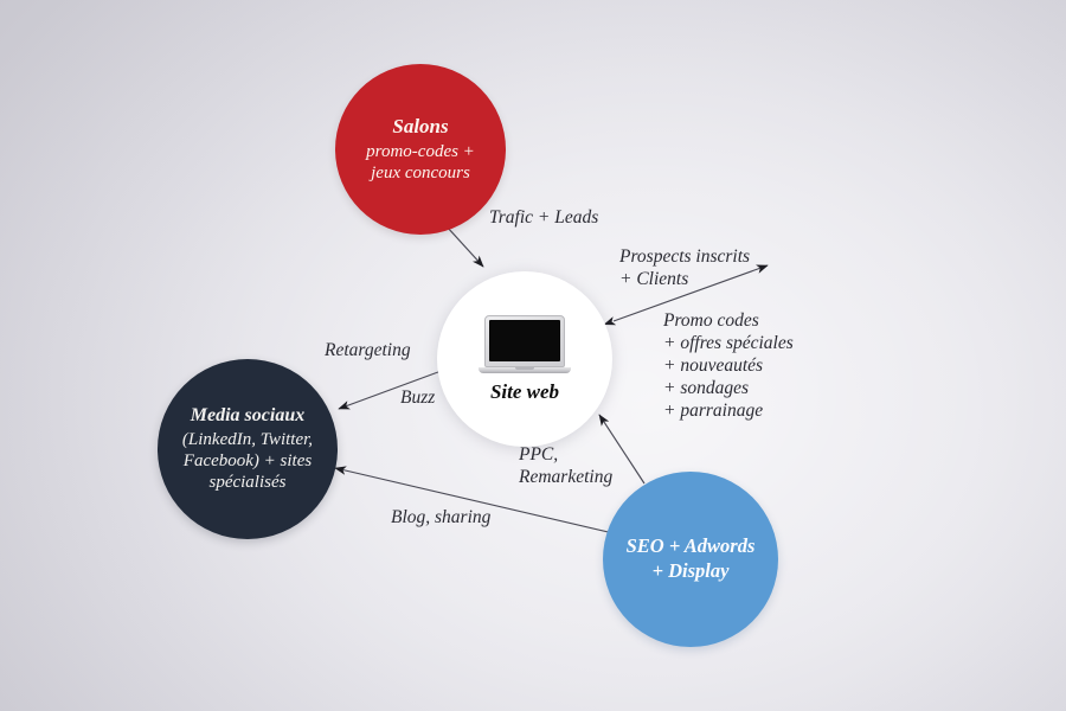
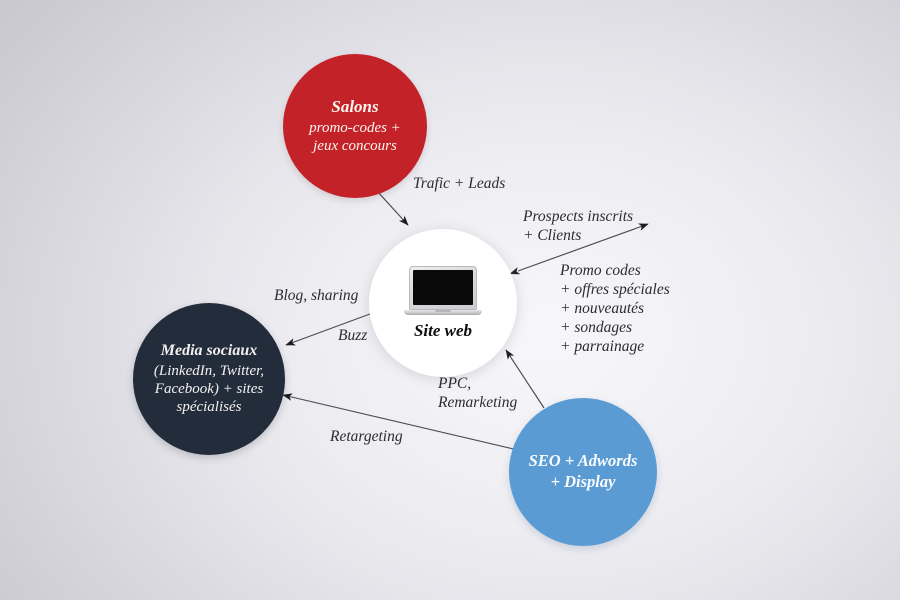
  Salons
  promo-codes +
  jeux concours
  Media sociaux
  (LinkedIn, Twitter,
  Facebook) + sites
  spécialisés
  SEO + Adwords
  + Display
  Site web
  Trafic + Leads
  Prospects inscrits
  + Clients
  Promo codes
  + offres spéciales
  + nouveautés
  + sondages
  + parrainage
- Retargeting
+ Blog, sharing
  Buzz
  PPC,
  Remarketing
- Blog, sharing
+ Retargeting
